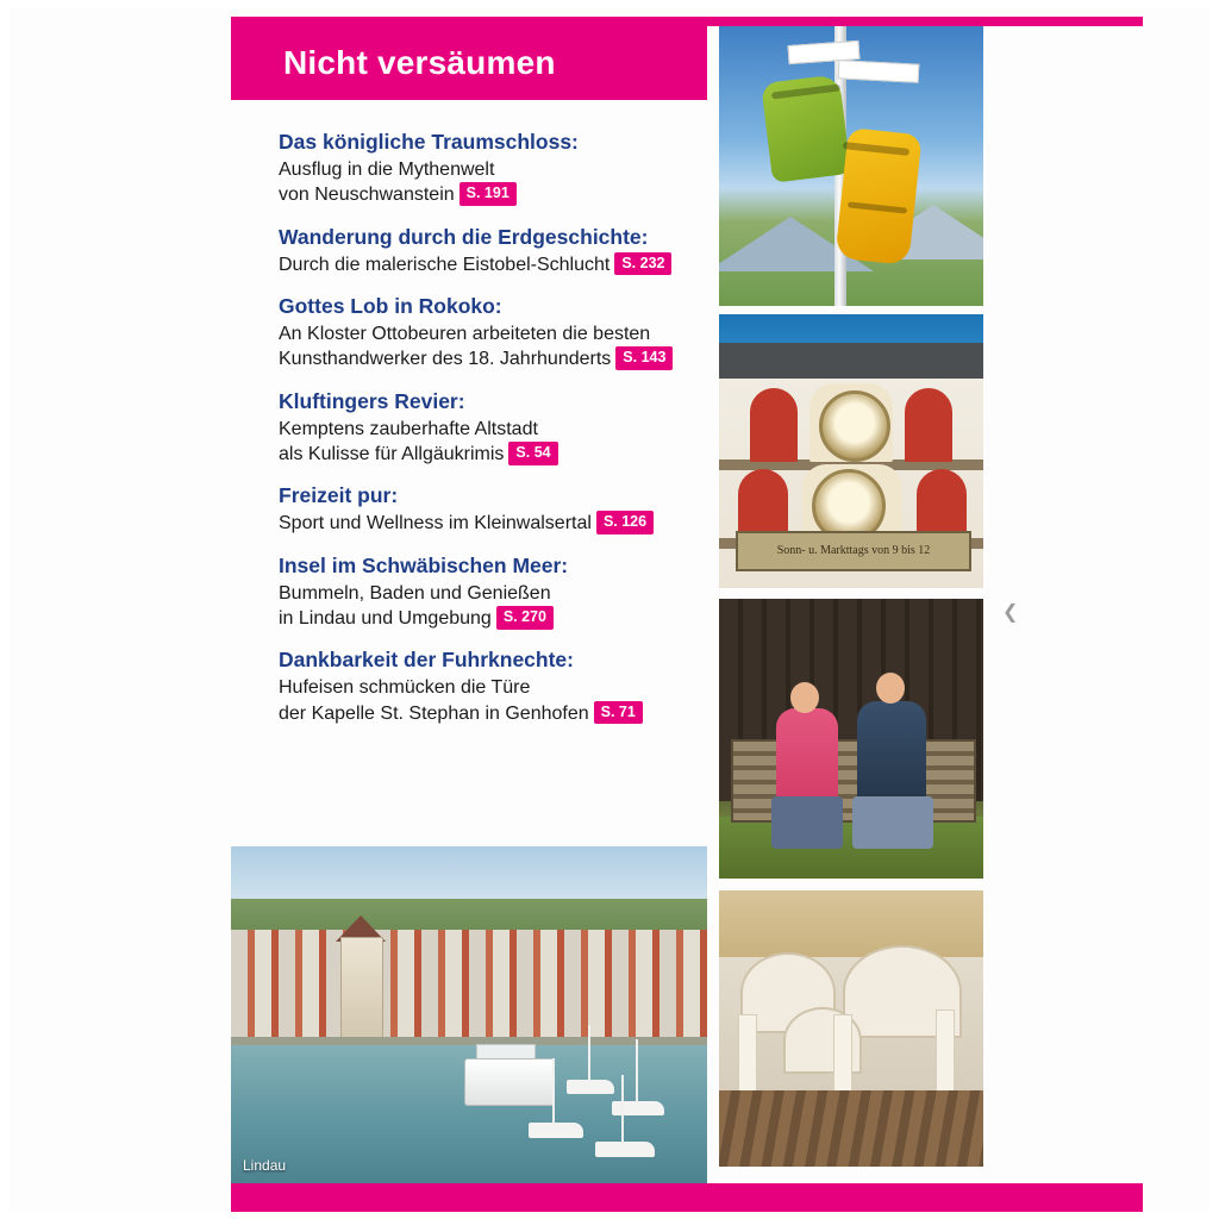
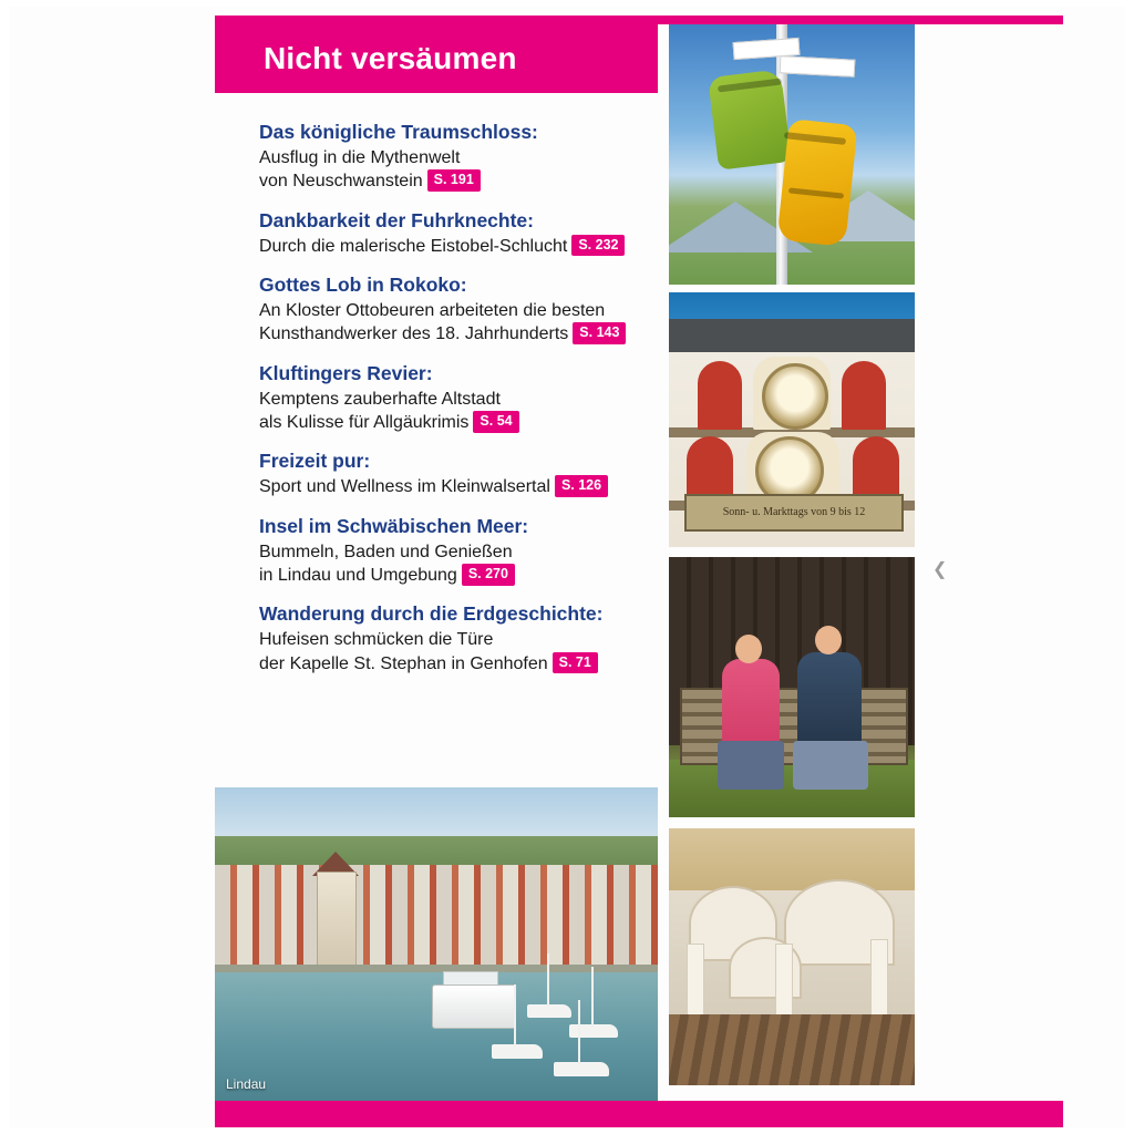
  Nicht versäumen
  Das königliche Traumschloss:
  Ausflug in die Mythenwelt
  von Neuschwanstein S. 191
- Wanderung durch die Erdgeschichte:
+ Dankbarkeit der Fuhrknechte:
  Durch die malerische Eistobel-Schlucht S. 232
  Gottes Lob in Rokoko:
  An Kloster Ottobeuren arbeiteten die besten
  Kunsthandwerker des 18. Jahrhunderts S. 143
  Kluftingers Revier:
  Kemptens zauberhafte Altstadt
  als Kulisse für Allgäukrimis S. 54
  Freizeit pur:
  Sport und Wellness im Kleinwalsertal S. 126
  Insel im Schwäbischen Meer:
  Bummeln, Baden und Genießen
  in Lindau und Umgebung S. 270
- Dankbarkeit der Fuhrknechte:
+ Wanderung durch die Erdgeschichte:
  Hufeisen schmücken die Türe
  der Kapelle St. Stephan in Genhofen S. 71
  Sonn- u. Markttags von 9 bis 12
  Lindau
  ❮
